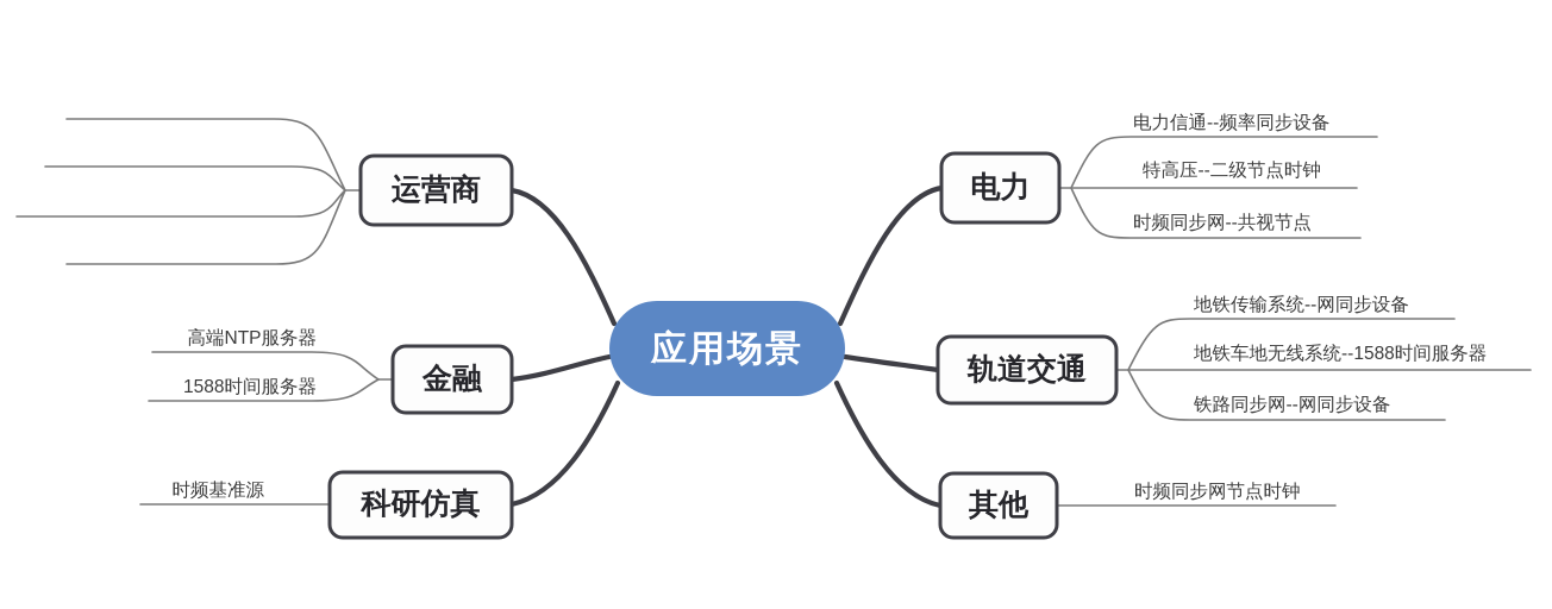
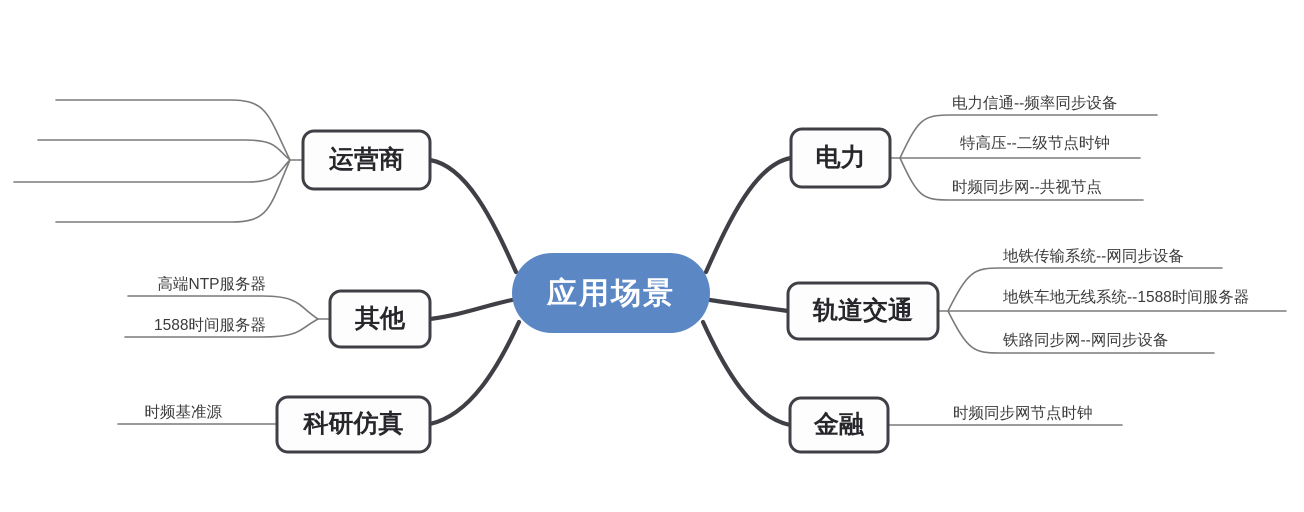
  应用场景
  运营商
- 金融
+ 其他
  科研仿真
  电力
  轨道交通
- 其他
+ 金融
  高端NTP服务器
  1588时间服务器
  时频基准源
  电力信通--频率同步设备
  特高压--二级节点时钟
  时频同步网--共视节点
  地铁传输系统--网同步设备
  地铁车地无线系统--1588时间服务器
  铁路同步网--网同步设备
  时频同步网节点时钟
